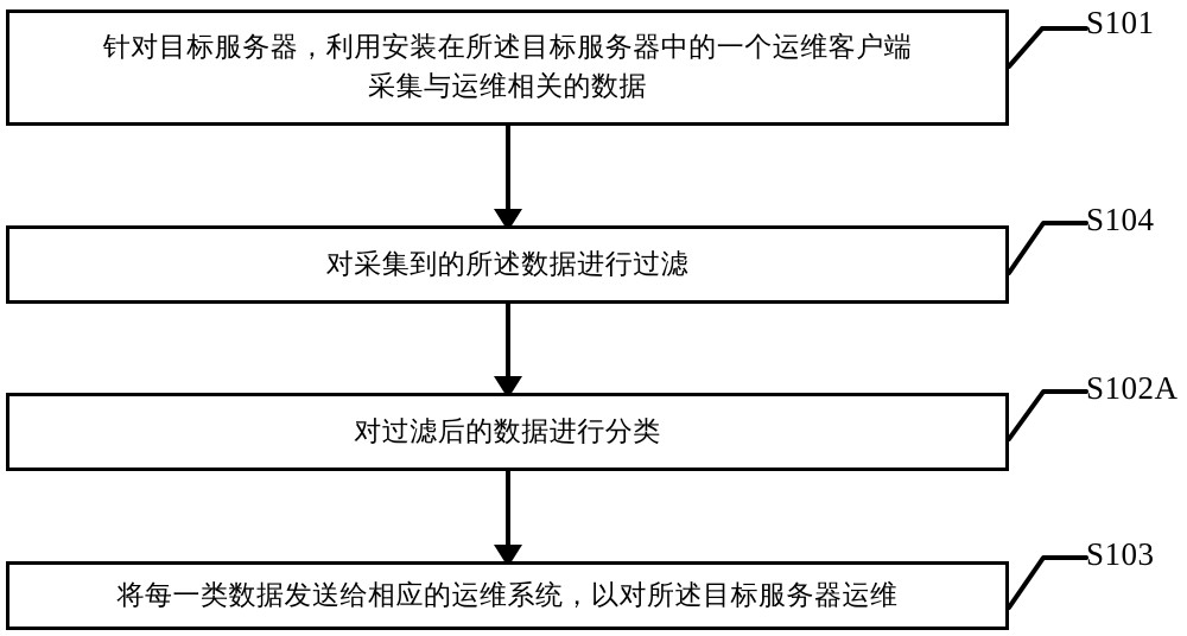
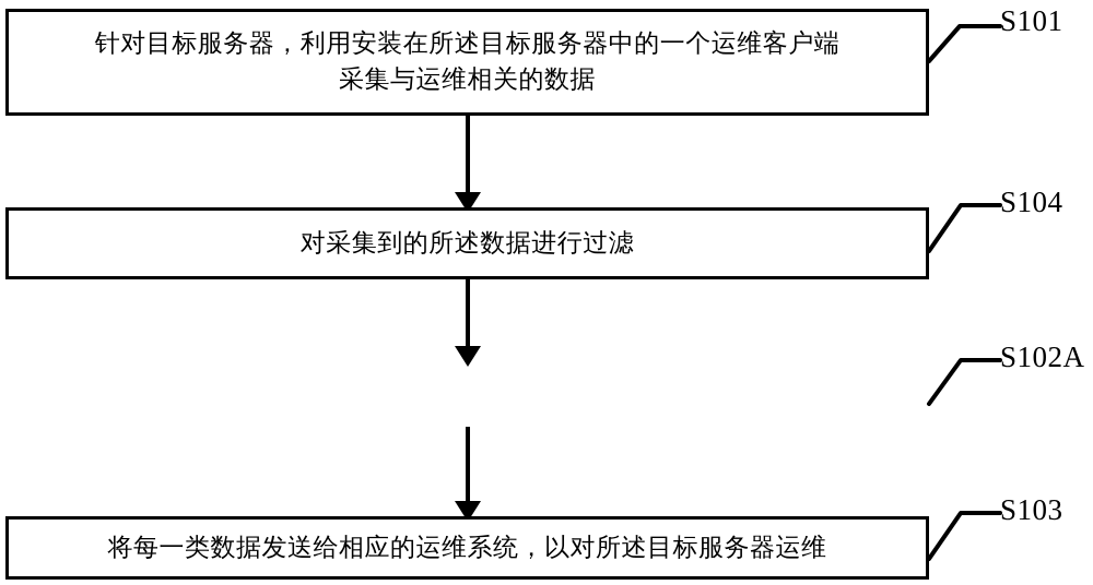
  针对目标服务器，利用安装在所述目标服务器中的一个运维客户端
  采集与运维相关的数据
  S101
  对采集到的所述数据进行过滤
  S104
- 对过滤后的数据进行分类
  S102A
  将每一类数据发送给相应的运维系统，以对所述目标服务器运维
  S103
